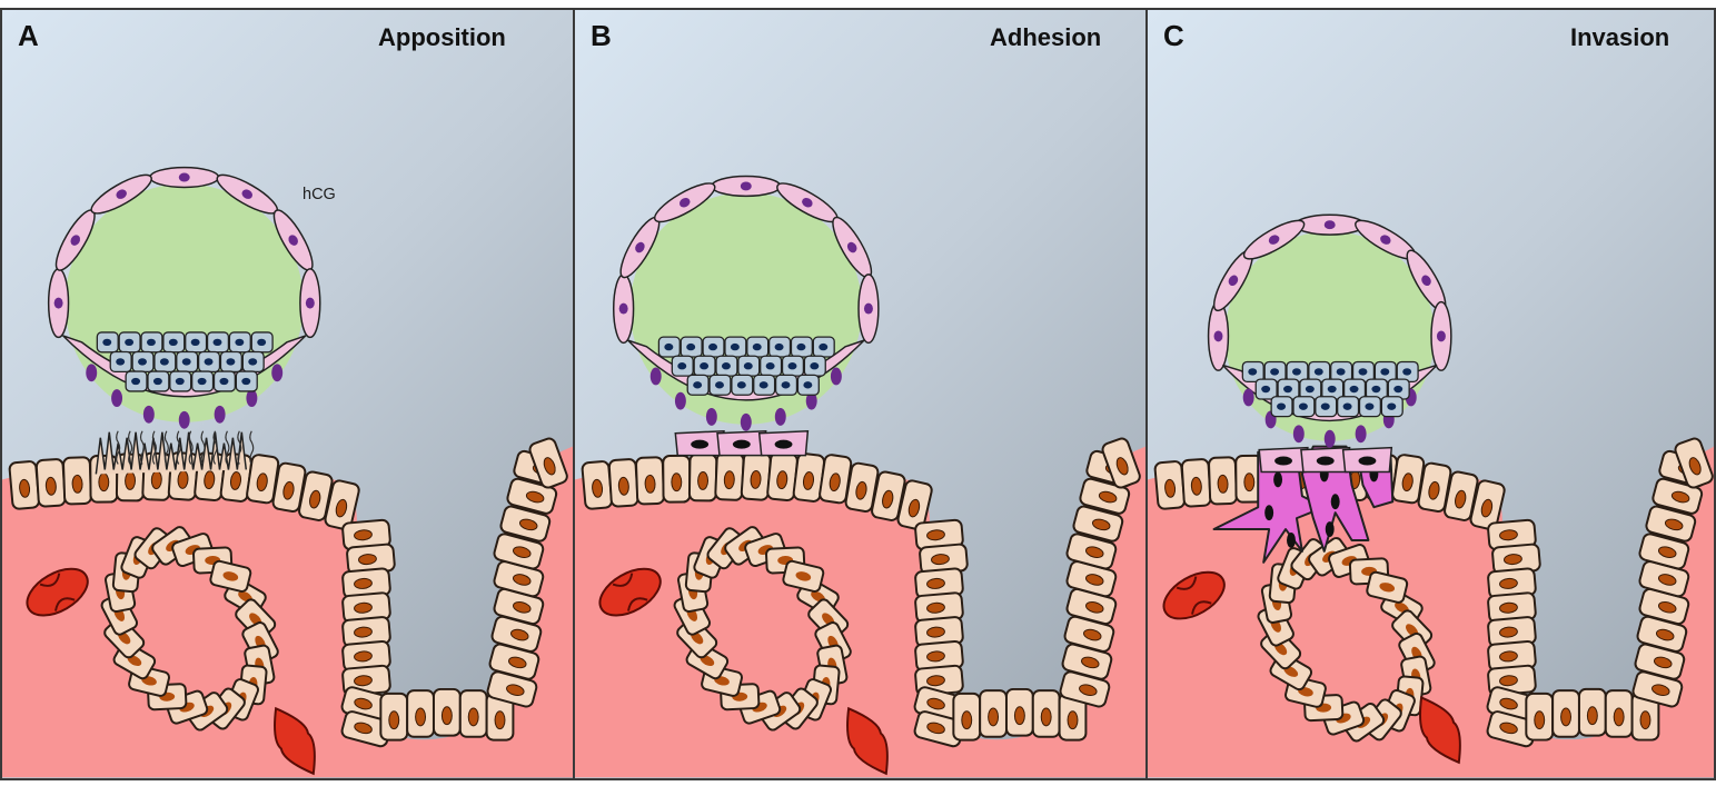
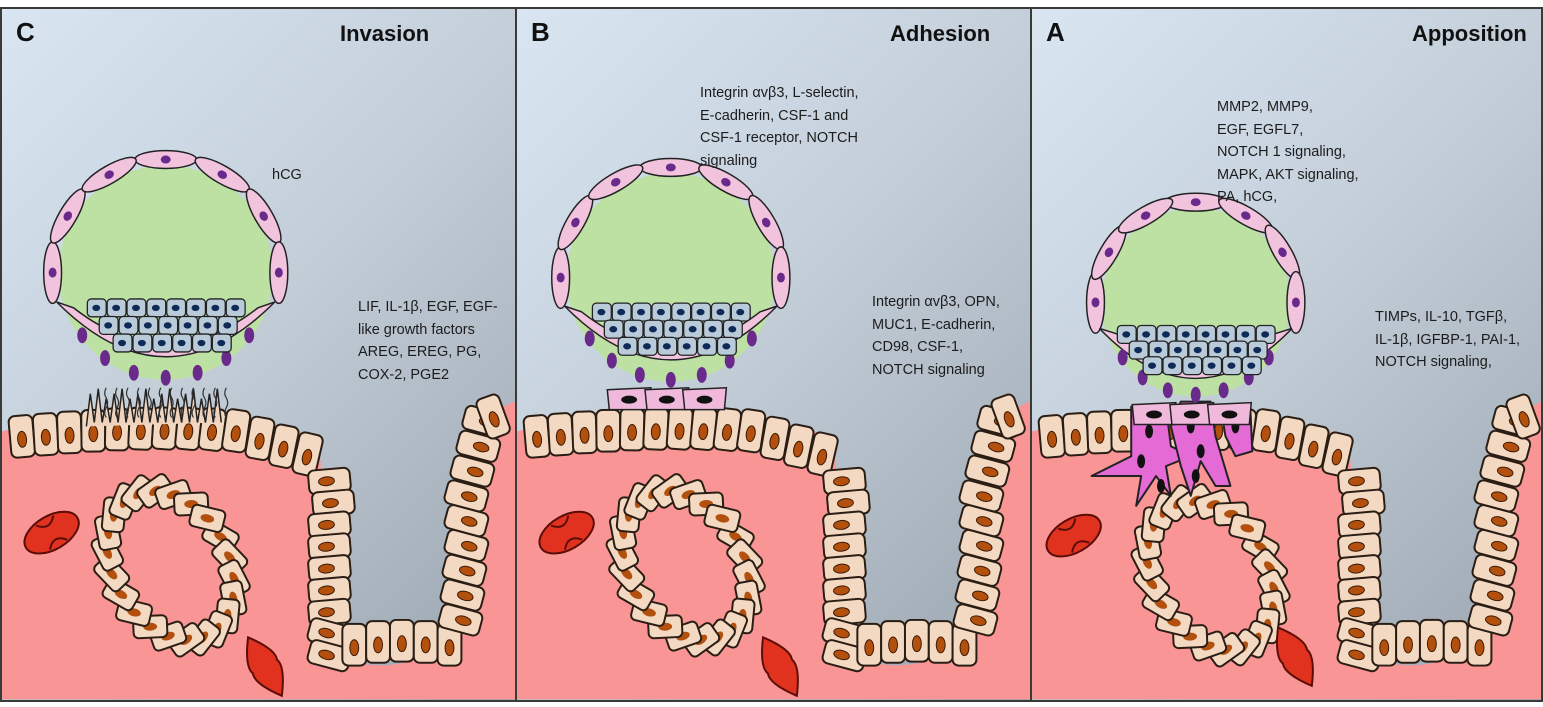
- A
+ C
- Apposition
+ Invasion
  hCG
+ LIF, IL-1β, EGF, EGF-
+ like growth factors
+ AREG, EREG, PG,
+ COX-2, PGE2
  B
  Adhesion
+ Integrin αvβ3, L-selectin,
+ E-cadherin, CSF-1 and
+ CSF-1 receptor, NOTCH
+ signaling
+ Integrin αvβ3, OPN,
+ MUC1, E-cadherin,
+ CD98, CSF-1,
+ NOTCH signaling
- C
+ A
- Invasion
+ Apposition
+ MMP2, MMP9,
+ EGF, EGFL7,
+ NOTCH 1 signaling,
+ MAPK, AKT signaling,
+ PA, hCG,
+ TIMPs, IL-10, TGFβ,
+ IL-1β, IGFBP-1, PAI-1,
+ NOTCH signaling,
